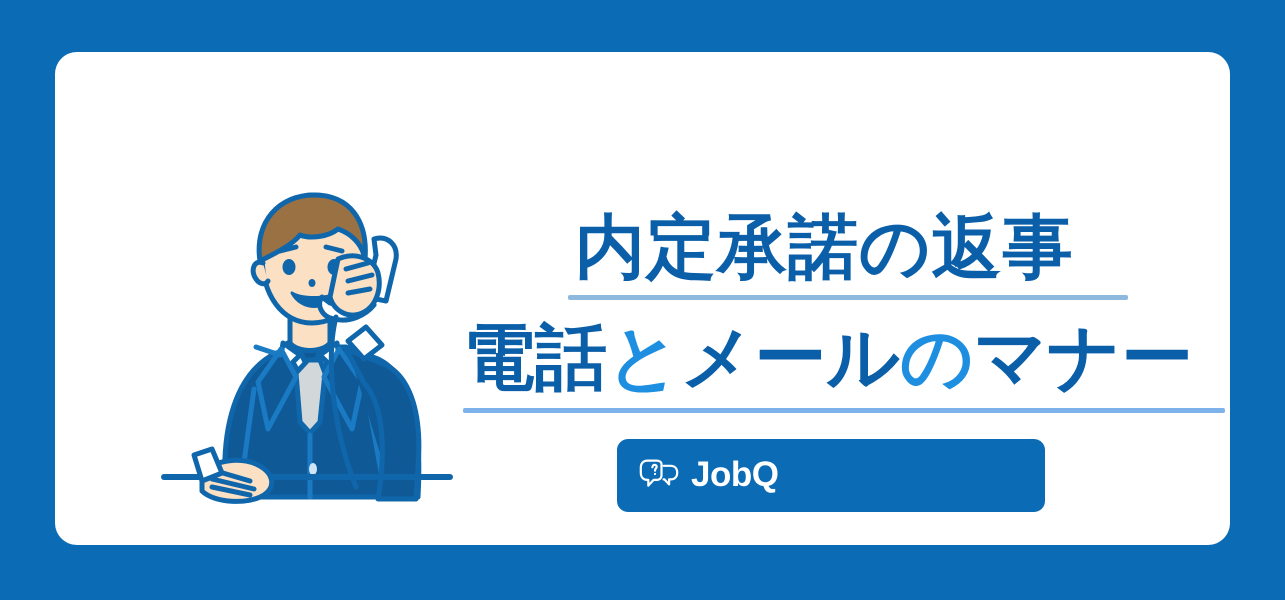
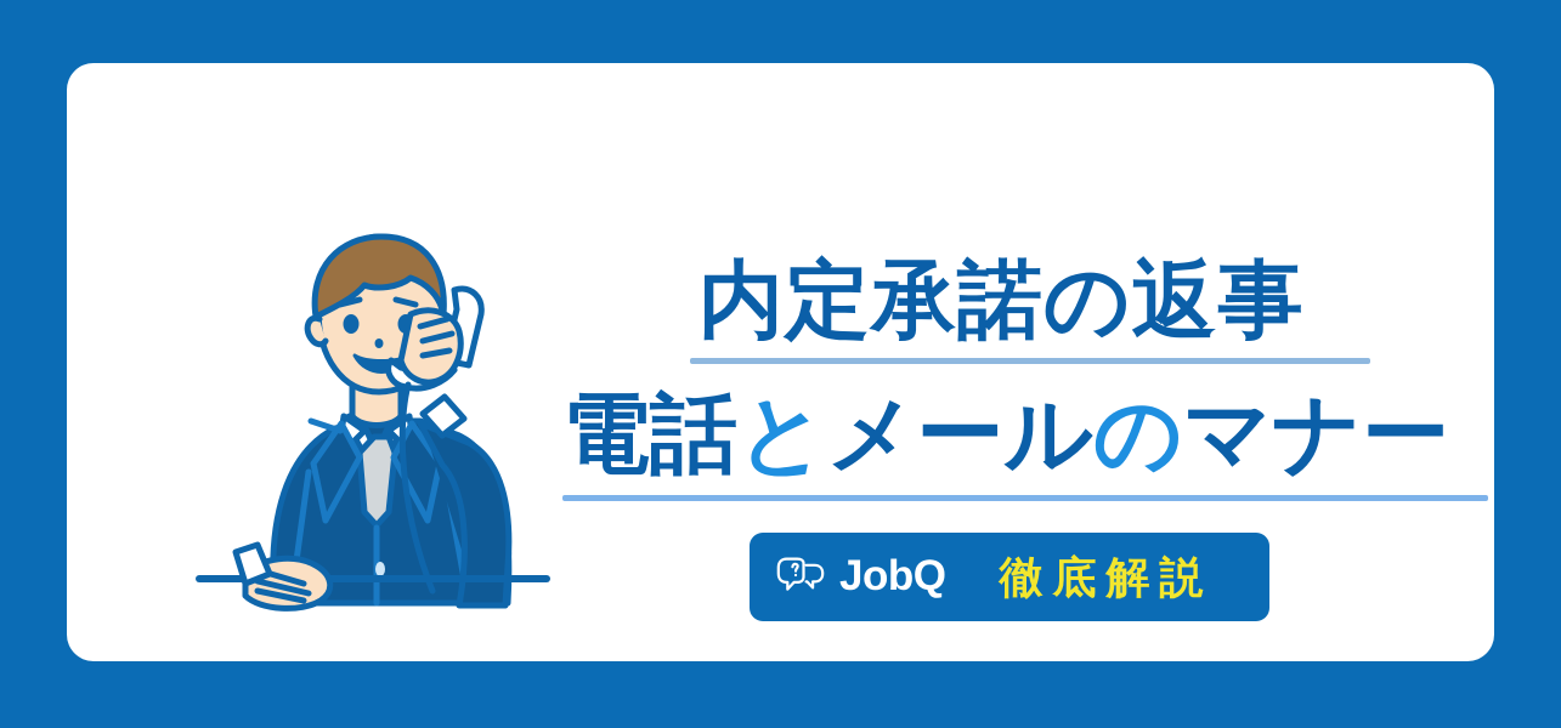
  内定承諾の返事
  電話とメールのマナー
  JobQ
+ 徹底解説
